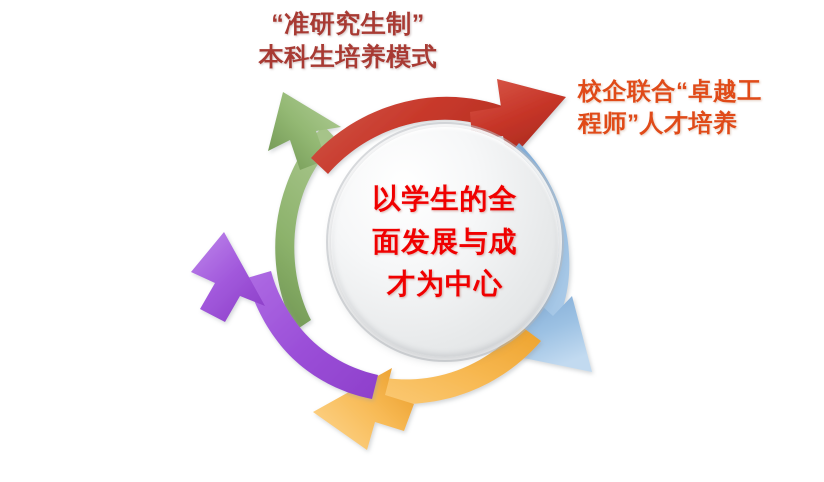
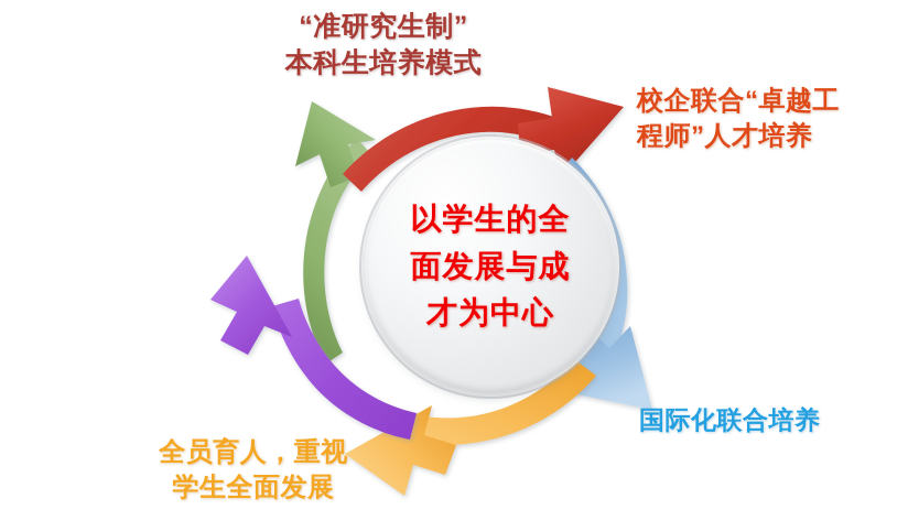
  以学生的全
  面发展与成
  才为中心
  “准研究生制”
  本科生培养模式
  校企联合“卓越工
  程师”人才培养
+ 国际化联合培养
+ 全员育人，重视
+ 学生全面发展
